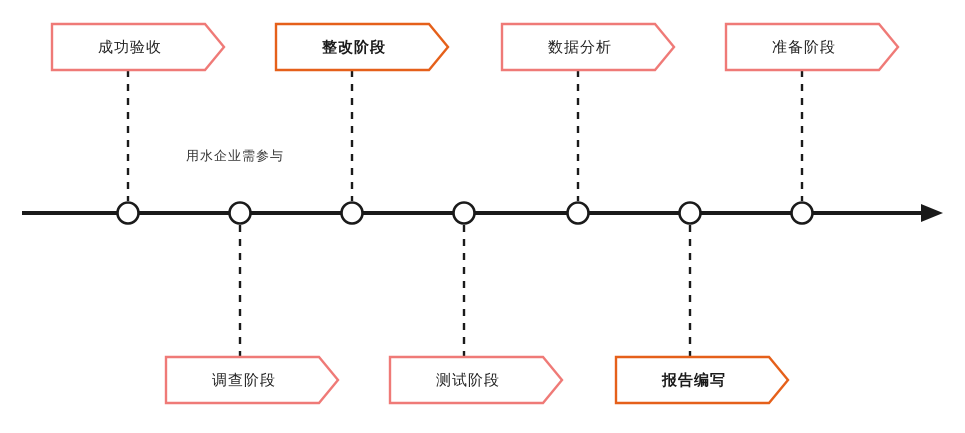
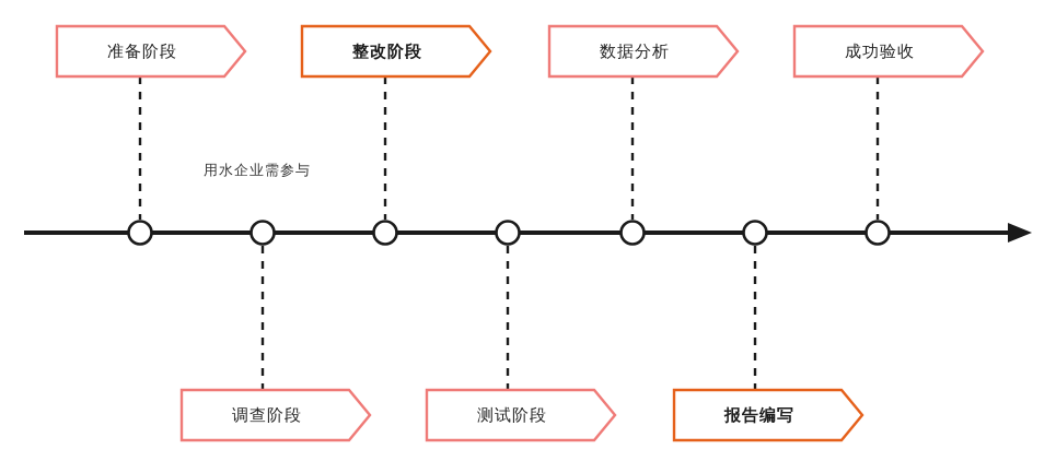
- 成功验收
+ 准备阶段
  整改阶段
  数据分析
- 准备阶段
+ 成功验收
  调查阶段
  测试阶段
  报告编写
  用水企业需参与
